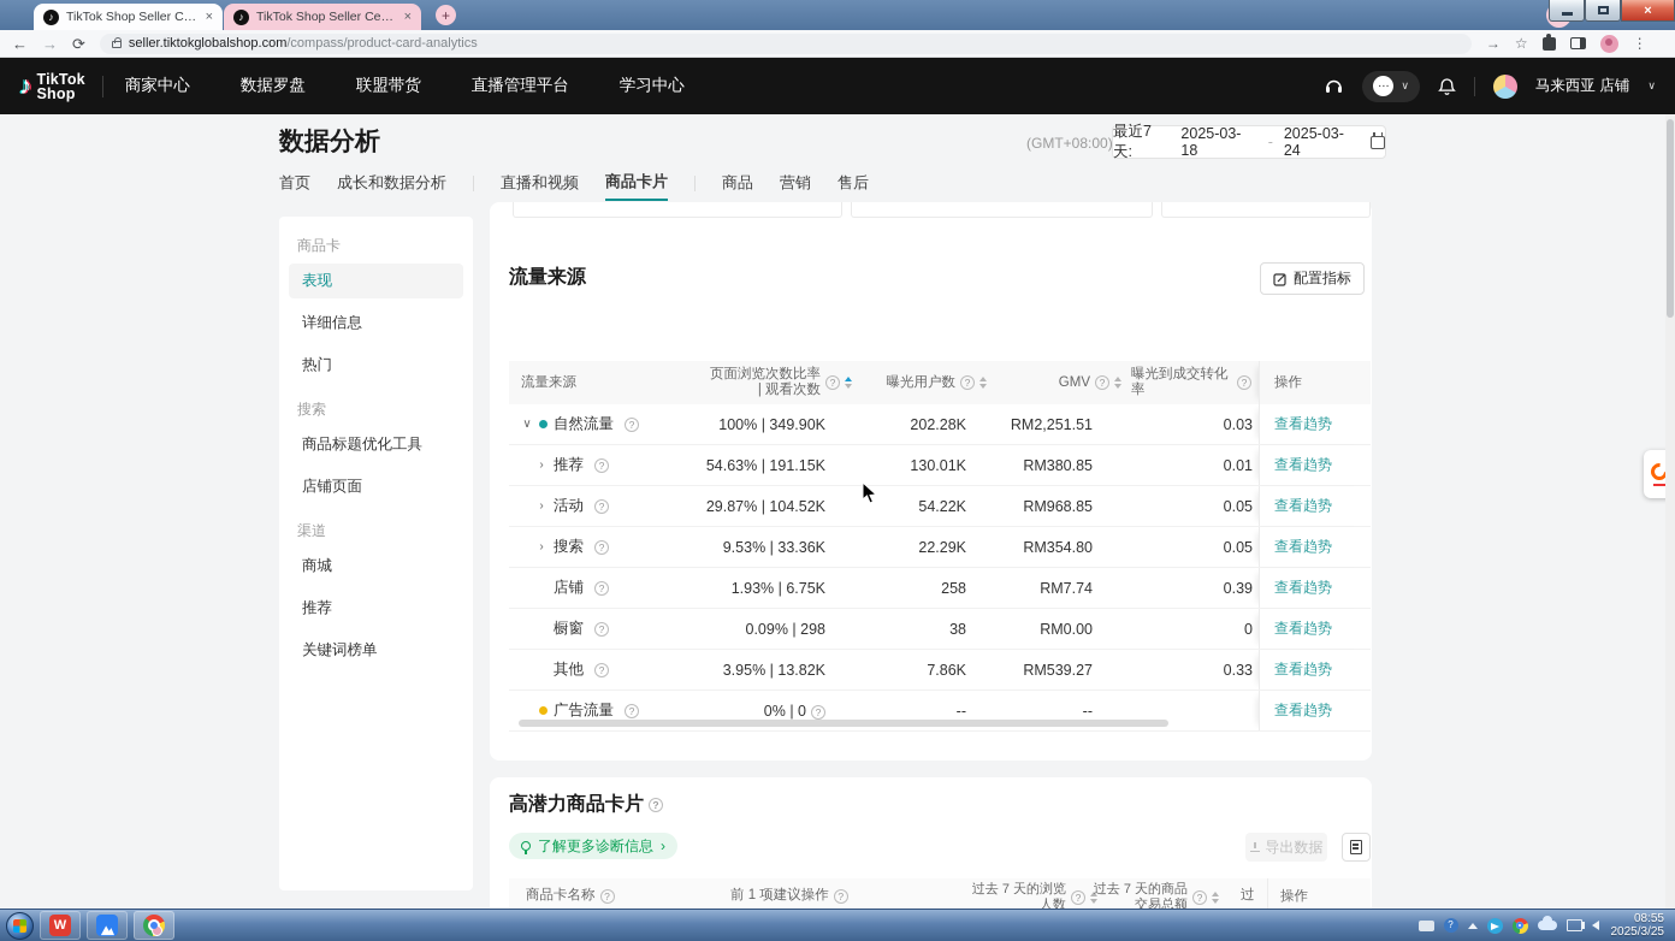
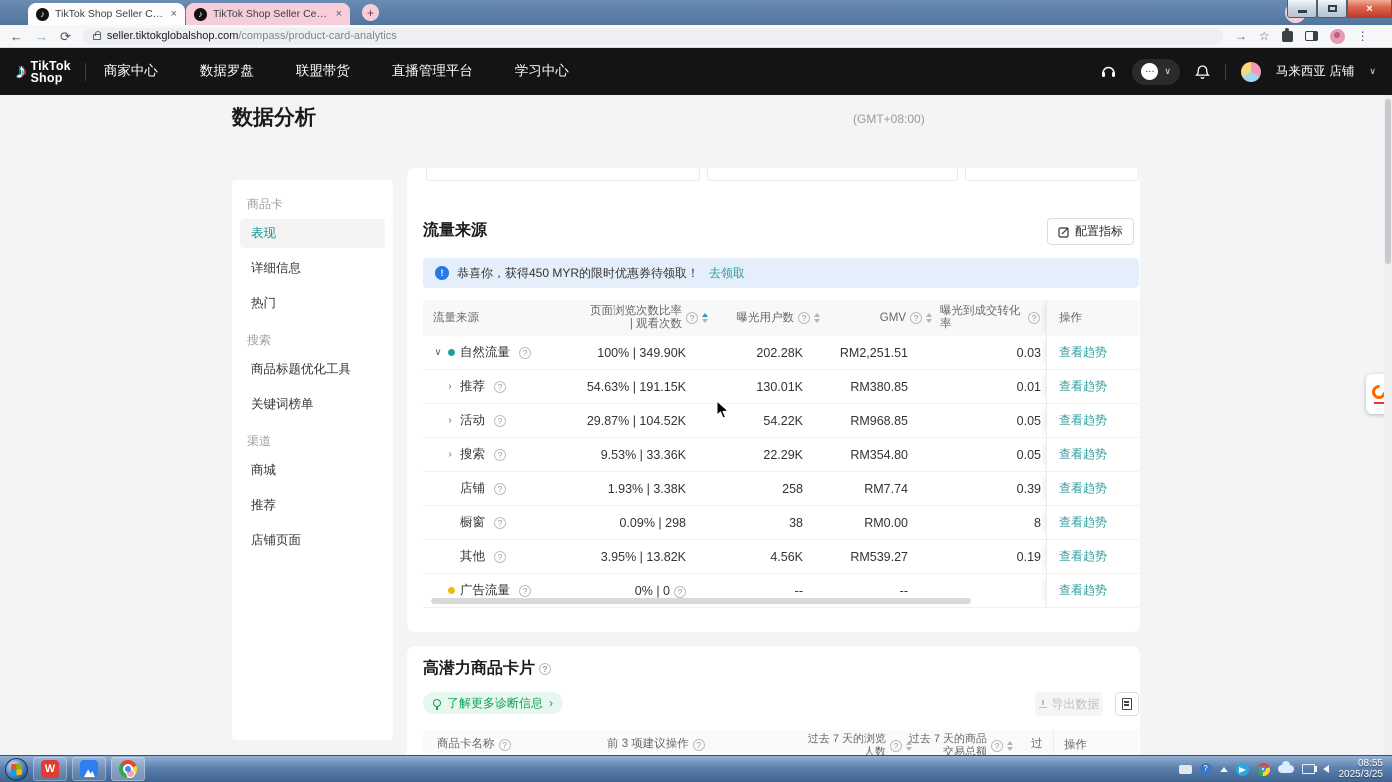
  ♪
  TikTok Shop Seller Cen
  ×
  ♪
  TikTok Shop Seller Cente
  ×
  +
  ×
  ←
  →
  ⟳
  seller.tiktokglobalshop.com/compass/product-card-analytics
  →
  ☆
  ⋮
  ♪
  TikTok
  Shop
  商家中心
  数据罗盘
  联盟带货
  直播管理平台
  学习中心
  …
  ∨
  马来西亚 店铺
  ∨
  数据分析
  (GMT+08:00)
- 最近7天:
- 2025-03-18
- -
- 2025-03-24
- 首页
- 成长和数据分析
- 直播和视频
- 商品卡片
- 商品
- 营销
- 售后
  商品卡
  表现
  详细信息
  热门
  搜索
  商品标题优化工具
- 店铺页面
+ 关键词榜单
  渠道
  商城
  推荐
- 关键词榜单
+ 店铺页面
  流量来源
  配置指标
+ !
+ 恭喜你，获得450 MYR的限时优惠券待领取！
+ 去领取
  流量来源
  页面浏览次数比率 | 观看次数
  ?
  曝光用户数
  ?
  GMV
  ?
  曝光到成交转化率
  ?
  操作
  ∨
  自然流量
  ?
  100% | 349.90K
  202.28K
  RM2,251.51
  0.03
  查看趋势
  ›
  推荐
  ?
  54.63% | 191.15K
  130.01K
  RM380.85
  0.01
  查看趋势
  ›
  活动
  ?
  29.87% | 104.52K
  54.22K
  RM968.85
  0.05
  查看趋势
  ›
  搜索
  ?
  9.53% | 33.36K
  22.29K
  RM354.80
  0.05
  查看趋势
  店铺
  ?
- 1.93% | 6.75K
+ 1.93% | 3.38K
  258
  RM7.74
  0.39
  查看趋势
  橱窗
  ?
  0.09% | 298
  38
  RM0.00
- 0
+ 8
  查看趋势
  其他
  ?
  3.95% | 13.82K
- 7.86K
+ 4.56K
  RM539.27
- 0.33
+ 0.19
  查看趋势
  广告流量
  ?
  0% | 0 ?
  --
  --
  查看趋势
  高潜力商品卡片
  ?
  了解更多诊断信息
  ›
  导出数据
  商品卡名称
  ?
- 前 1 项建议操作
+ 前 3 项建议操作
  ?
  过去 7 天的浏览人数
  ?
  过去 7 天的商品交易总额
  ?
  过
  操作
  W
  ?
  08:55
  2025/3/25
